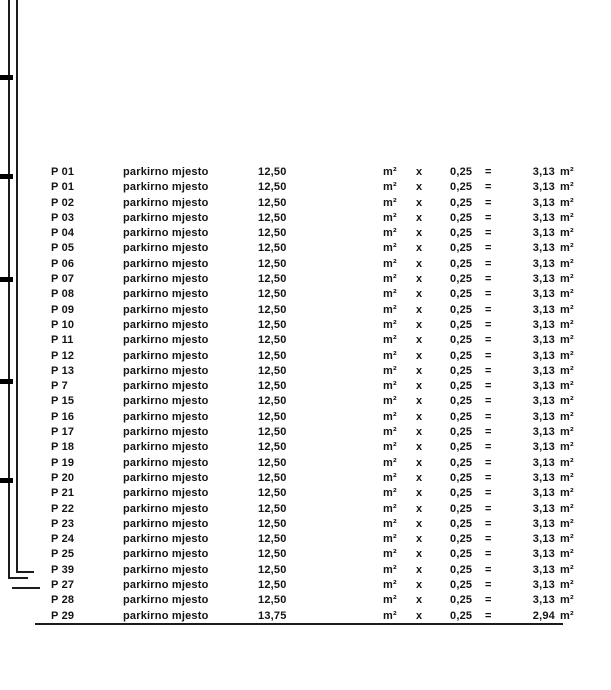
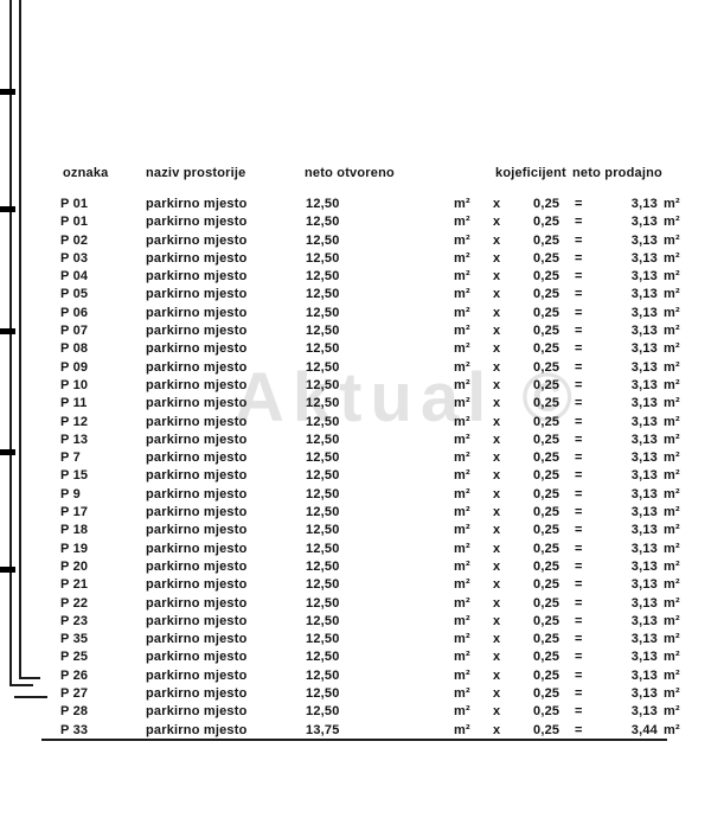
+ Aktual ©
+ oznaka
+ naziv prostorije
+ neto otvoreno
+ kojeficijent
+ neto prodajno
  P 01
  parkirno mjesto
  12,50
  m²
  x
  0,25
  =
  3,13
  m²
  P 01
  parkirno mjesto
  12,50
  m²
  x
  0,25
  =
  3,13
  m²
  P 02
  parkirno mjesto
  12,50
  m²
  x
  0,25
  =
  3,13
  m²
  P 03
  parkirno mjesto
  12,50
  m²
  x
  0,25
  =
  3,13
  m²
  P 04
  parkirno mjesto
  12,50
  m²
  x
  0,25
  =
  3,13
  m²
  P 05
  parkirno mjesto
  12,50
  m²
  x
  0,25
  =
  3,13
  m²
  P 06
  parkirno mjesto
  12,50
  m²
  x
  0,25
  =
  3,13
  m²
  P 07
  parkirno mjesto
  12,50
  m²
  x
  0,25
  =
  3,13
  m²
  P 08
  parkirno mjesto
  12,50
  m²
  x
  0,25
  =
  3,13
  m²
  P 09
  parkirno mjesto
  12,50
  m²
  x
  0,25
  =
  3,13
  m²
  P 10
  parkirno mjesto
  12,50
  m²
  x
  0,25
  =
  3,13
  m²
  P 11
  parkirno mjesto
  12,50
  m²
  x
  0,25
  =
  3,13
  m²
  P 12
  parkirno mjesto
  12,50
  m²
  x
  0,25
  =
  3,13
  m²
  P 13
  parkirno mjesto
  12,50
  m²
  x
  0,25
  =
  3,13
  m²
  P 7
  parkirno mjesto
  12,50
  m²
  x
  0,25
  =
  3,13
  m²
  P 15
  parkirno mjesto
  12,50
  m²
  x
  0,25
  =
  3,13
  m²
- P 16
+ P 9
  parkirno mjesto
  12,50
  m²
  x
  0,25
  =
  3,13
  m²
  P 17
  parkirno mjesto
  12,50
  m²
  x
  0,25
  =
  3,13
  m²
  P 18
  parkirno mjesto
  12,50
  m²
  x
  0,25
  =
  3,13
  m²
  P 19
  parkirno mjesto
  12,50
  m²
  x
  0,25
  =
  3,13
  m²
  P 20
  parkirno mjesto
  12,50
  m²
  x
  0,25
  =
  3,13
  m²
  P 21
  parkirno mjesto
  12,50
  m²
  x
  0,25
  =
  3,13
  m²
  P 22
  parkirno mjesto
  12,50
  m²
  x
  0,25
  =
  3,13
  m²
  P 23
  parkirno mjesto
  12,50
  m²
  x
  0,25
  =
  3,13
  m²
- P 24
+ P 35
  parkirno mjesto
  12,50
  m²
  x
  0,25
  =
  3,13
  m²
  P 25
  parkirno mjesto
  12,50
  m²
  x
  0,25
  =
  3,13
  m²
- P 39
+ P 26
  parkirno mjesto
  12,50
  m²
  x
  0,25
  =
  3,13
  m²
  P 27
  parkirno mjesto
  12,50
  m²
  x
  0,25
  =
  3,13
  m²
  P 28
  parkirno mjesto
  12,50
  m²
  x
  0,25
  =
  3,13
  m²
- P 29
+ P 33
  parkirno mjesto
  13,75
  m²
  x
  0,25
  =
- 2,94
+ 3,44
  m²
